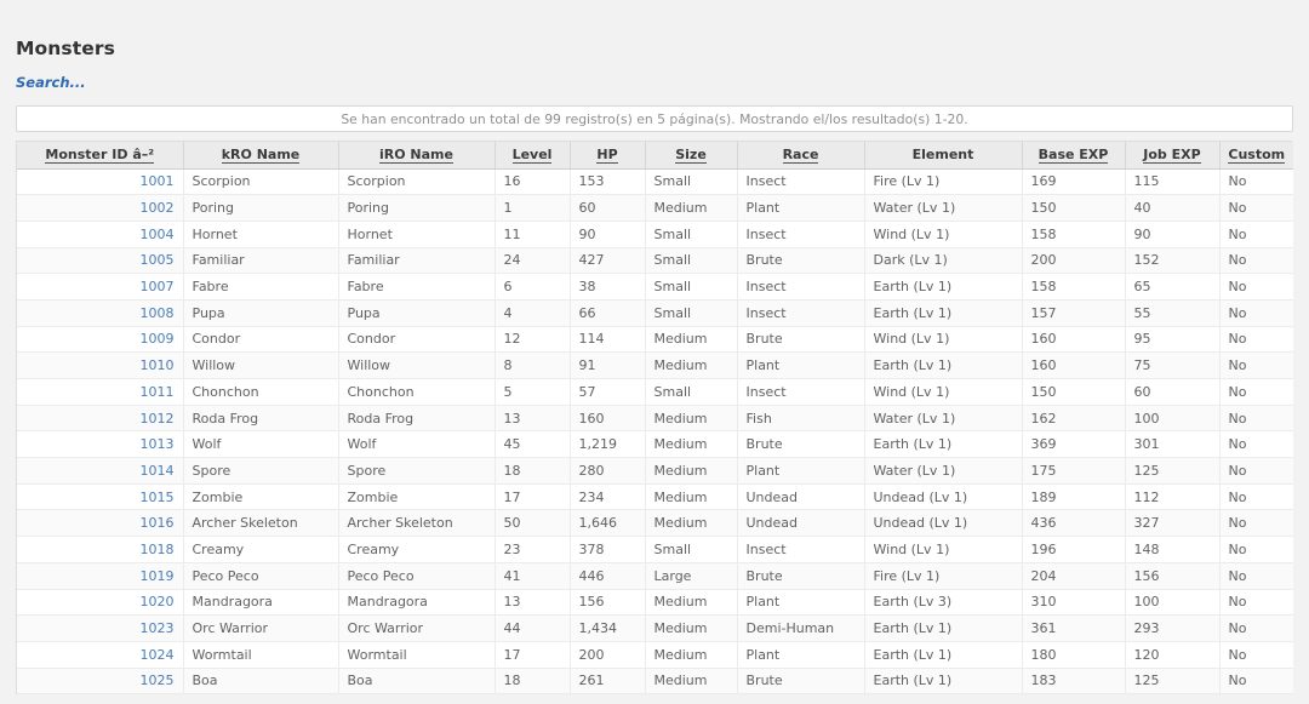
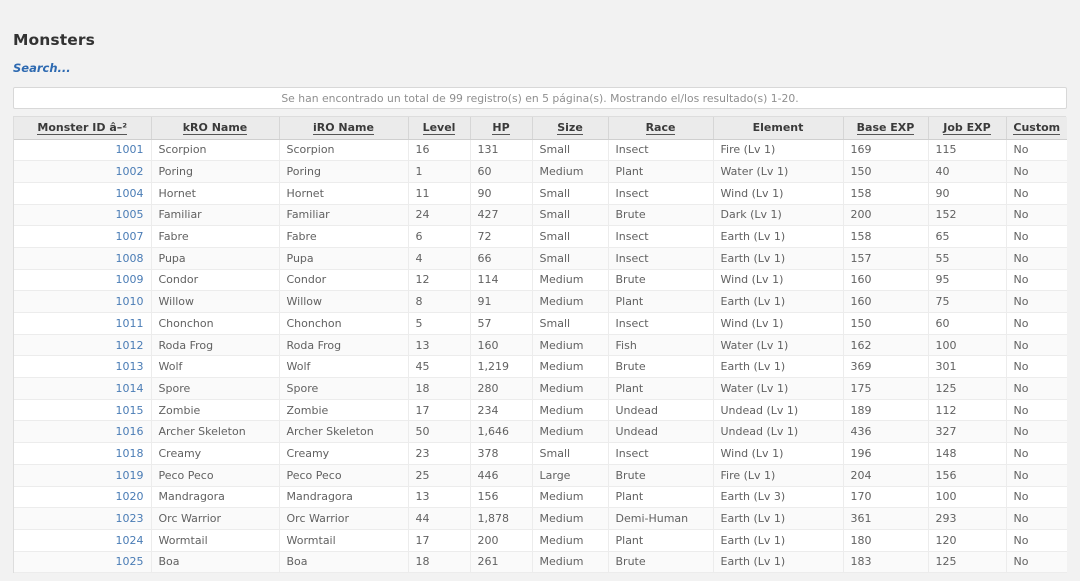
  Monsters
  Search...
  Se han encontrado un total de 99 registro(s) en 5 página(s). Mostrando el/los resultado(s) 1-20.
  Monster ID â–²	kRO Name	iRO Name	Level	HP	Size	Race	Element	Base EXP	Job EXP	Custom
- 1001	Scorpion	Scorpion	16	153	Small	Insect	Fire (Lv 1)	169	115	No
+ 1001	Scorpion	Scorpion	16	131	Small	Insect	Fire (Lv 1)	169	115	No
  1002	Poring	Poring	1	60	Medium	Plant	Water (Lv 1)	150	40	No
  1004	Hornet	Hornet	11	90	Small	Insect	Wind (Lv 1)	158	90	No
  1005	Familiar	Familiar	24	427	Small	Brute	Dark (Lv 1)	200	152	No
- 1007	Fabre	Fabre	6	38	Small	Insect	Earth (Lv 1)	158	65	No
+ 1007	Fabre	Fabre	6	72	Small	Insect	Earth (Lv 1)	158	65	No
  1008	Pupa	Pupa	4	66	Small	Insect	Earth (Lv 1)	157	55	No
  1009	Condor	Condor	12	114	Medium	Brute	Wind (Lv 1)	160	95	No
  1010	Willow	Willow	8	91	Medium	Plant	Earth (Lv 1)	160	75	No
  1011	Chonchon	Chonchon	5	57	Small	Insect	Wind (Lv 1)	150	60	No
  1012	Roda Frog	Roda Frog	13	160	Medium	Fish	Water (Lv 1)	162	100	No
  1013	Wolf	Wolf	45	1,219	Medium	Brute	Earth (Lv 1)	369	301	No
  1014	Spore	Spore	18	280	Medium	Plant	Water (Lv 1)	175	125	No
  1015	Zombie	Zombie	17	234	Medium	Undead	Undead (Lv 1)	189	112	No
  1016	Archer Skeleton	Archer Skeleton	50	1,646	Medium	Undead	Undead (Lv 1)	436	327	No
  1018	Creamy	Creamy	23	378	Small	Insect	Wind (Lv 1)	196	148	No
- 1019	Peco Peco	Peco Peco	41	446	Large	Brute	Fire (Lv 1)	204	156	No
+ 1019	Peco Peco	Peco Peco	25	446	Large	Brute	Fire (Lv 1)	204	156	No
- 1020	Mandragora	Mandragora	13	156	Medium	Plant	Earth (Lv 3)	310	100	No
+ 1020	Mandragora	Mandragora	13	156	Medium	Plant	Earth (Lv 3)	170	100	No
- 1023	Orc Warrior	Orc Warrior	44	1,434	Medium	Demi-Human	Earth (Lv 1)	361	293	No
+ 1023	Orc Warrior	Orc Warrior	44	1,878	Medium	Demi-Human	Earth (Lv 1)	361	293	No
  1024	Wormtail	Wormtail	17	200	Medium	Plant	Earth (Lv 1)	180	120	No
  1025	Boa	Boa	18	261	Medium	Brute	Earth (Lv 1)	183	125	No
